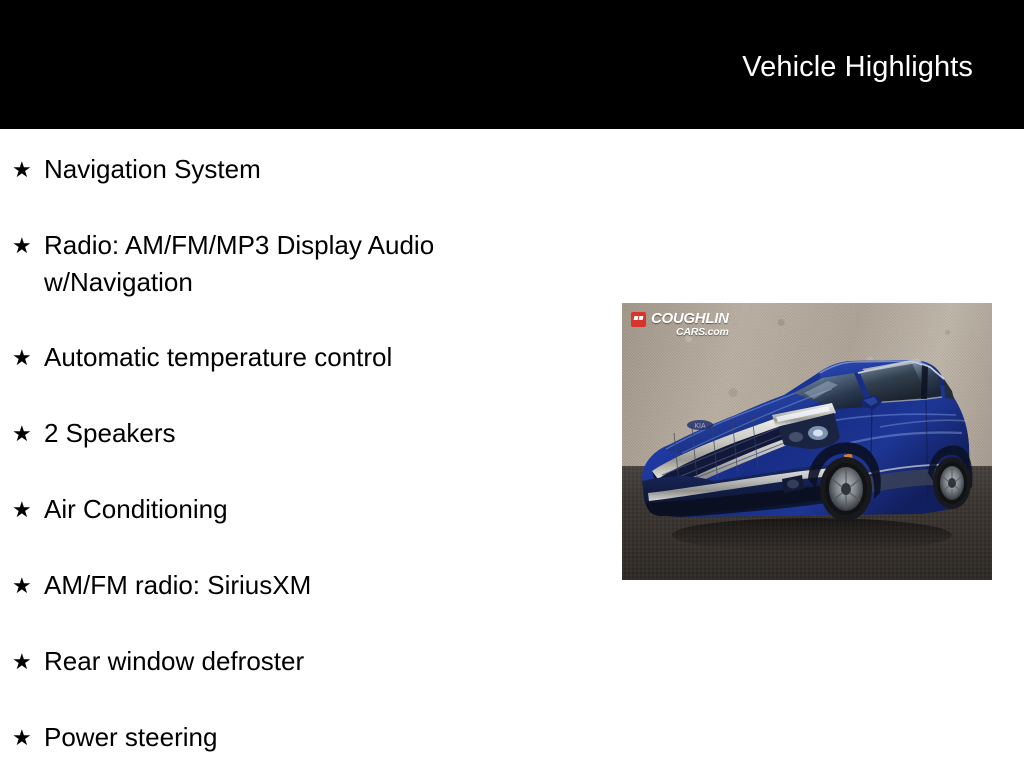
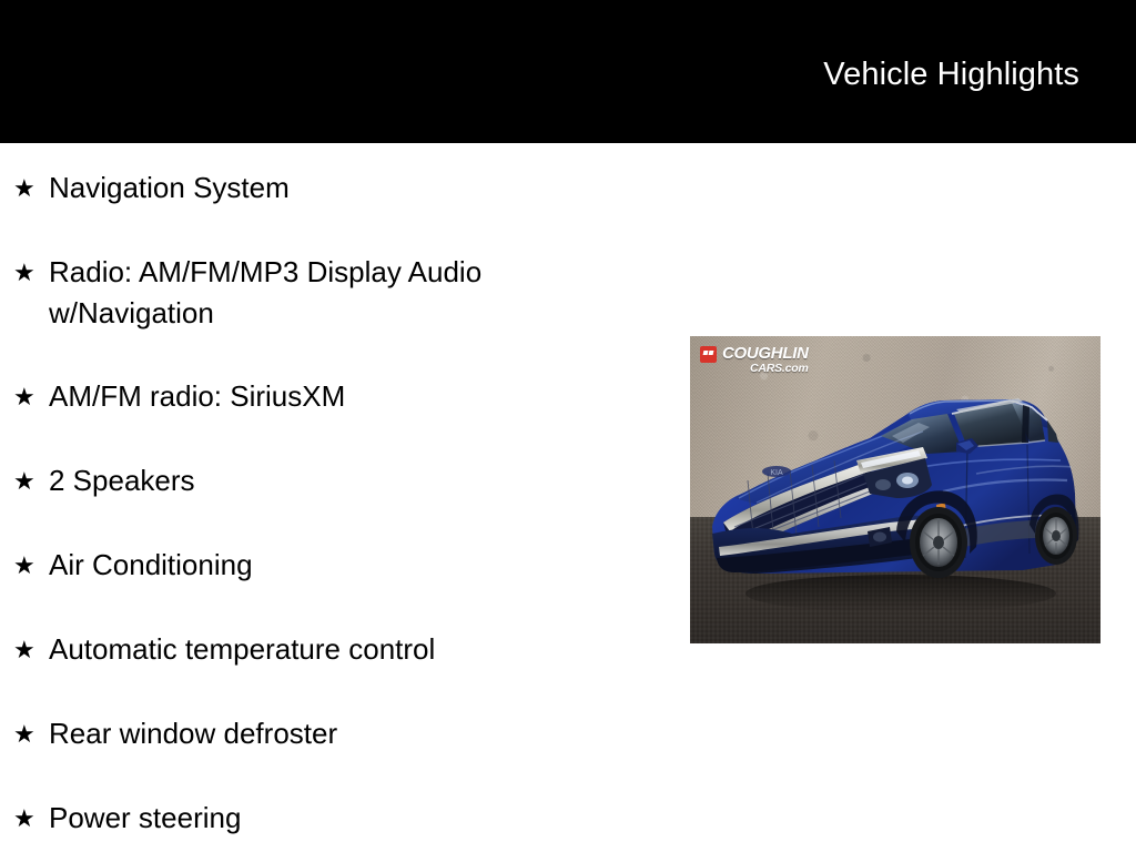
  Vehicle Highlights
  ★
  Navigation System
  ★
  Radio: AM/FM/MP3 Display Audio
  w/Navigation
  ★
- Automatic temperature control
+ AM/FM radio: SiriusXM
  ★
  2 Speakers
  ★
  Air Conditioning
  ★
- AM/FM radio: SiriusXM
+ Automatic temperature control
  ★
  Rear window defroster
  ★
  Power steering
  COUGHLIN
  CARS.com
